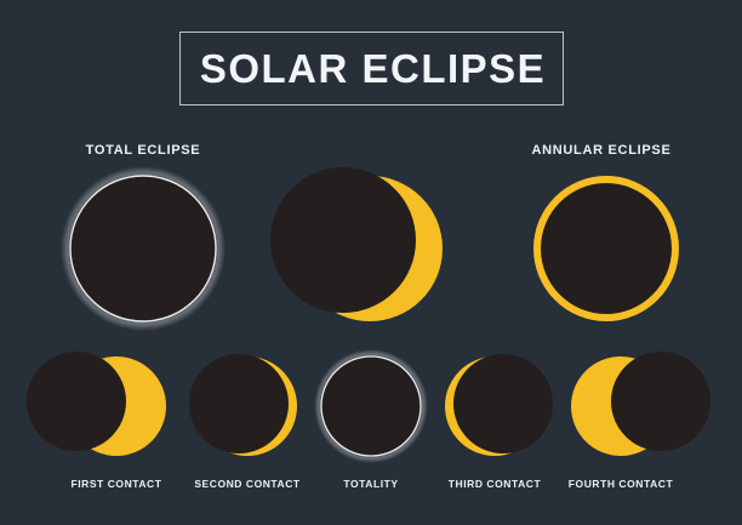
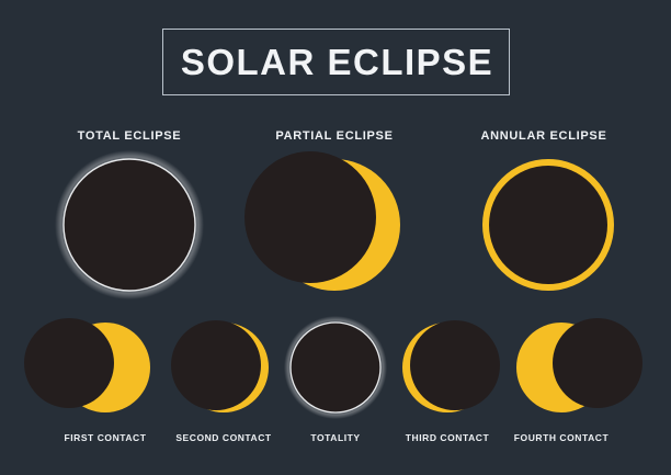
  SOLAR ECLIPSE
  TOTAL ECLIPSE
+ PARTIAL ECLIPSE
  ANNULAR ECLIPSE
  FIRST CONTACT
  SECOND CONTACT
  TOTALITY
  THIRD CONTACT
  FOURTH CONTACT
